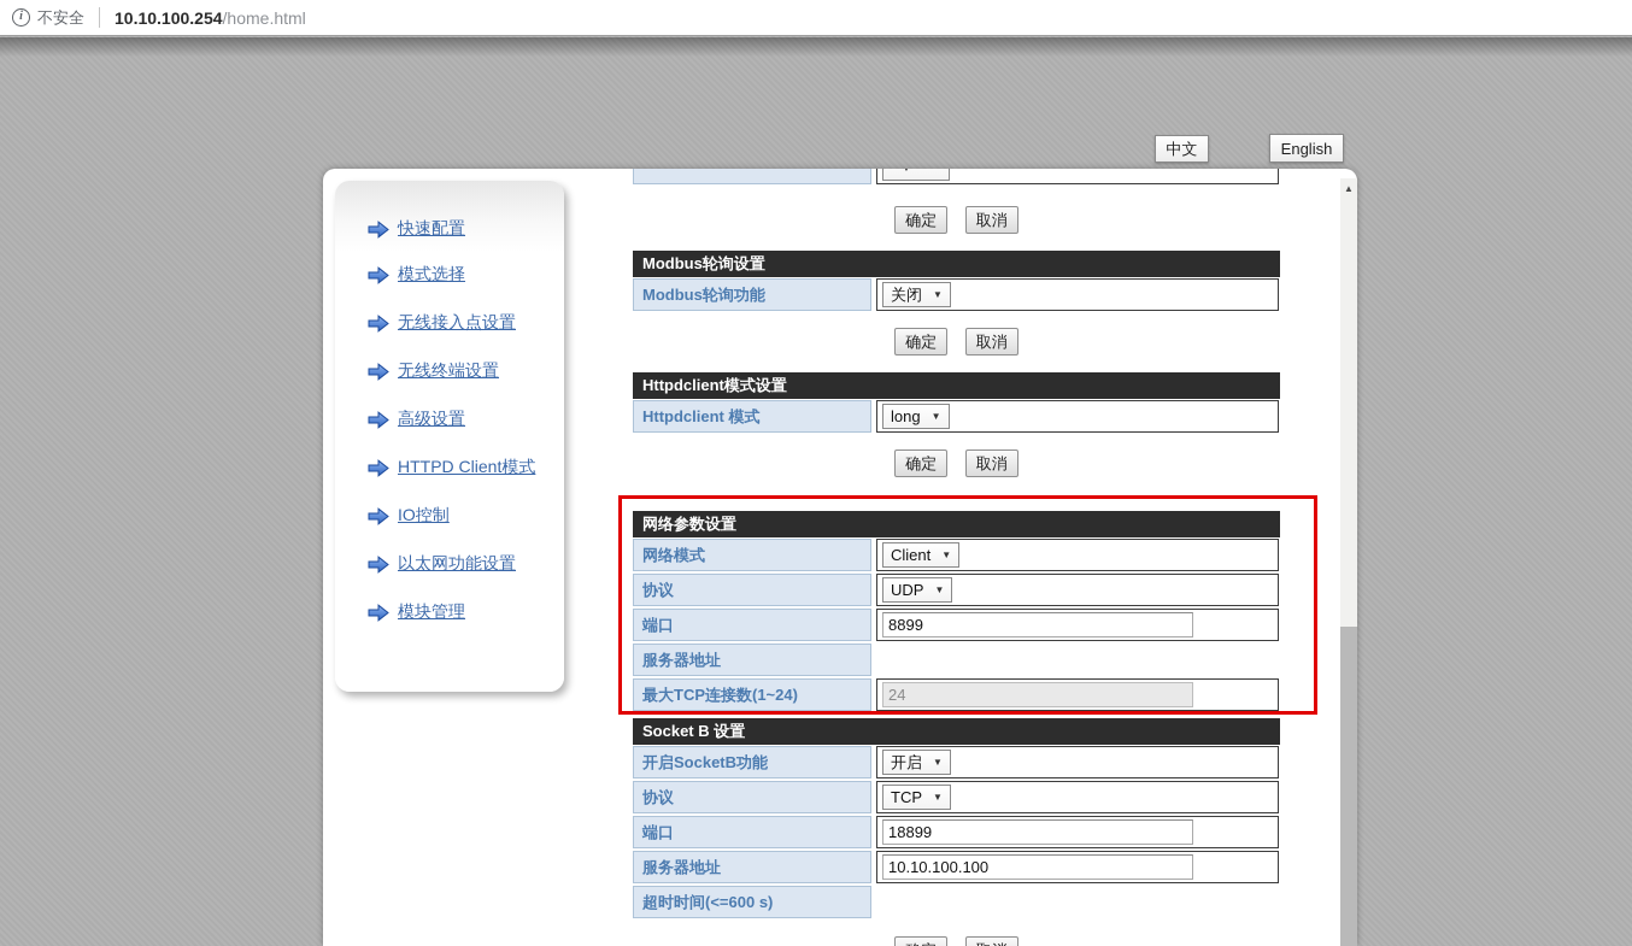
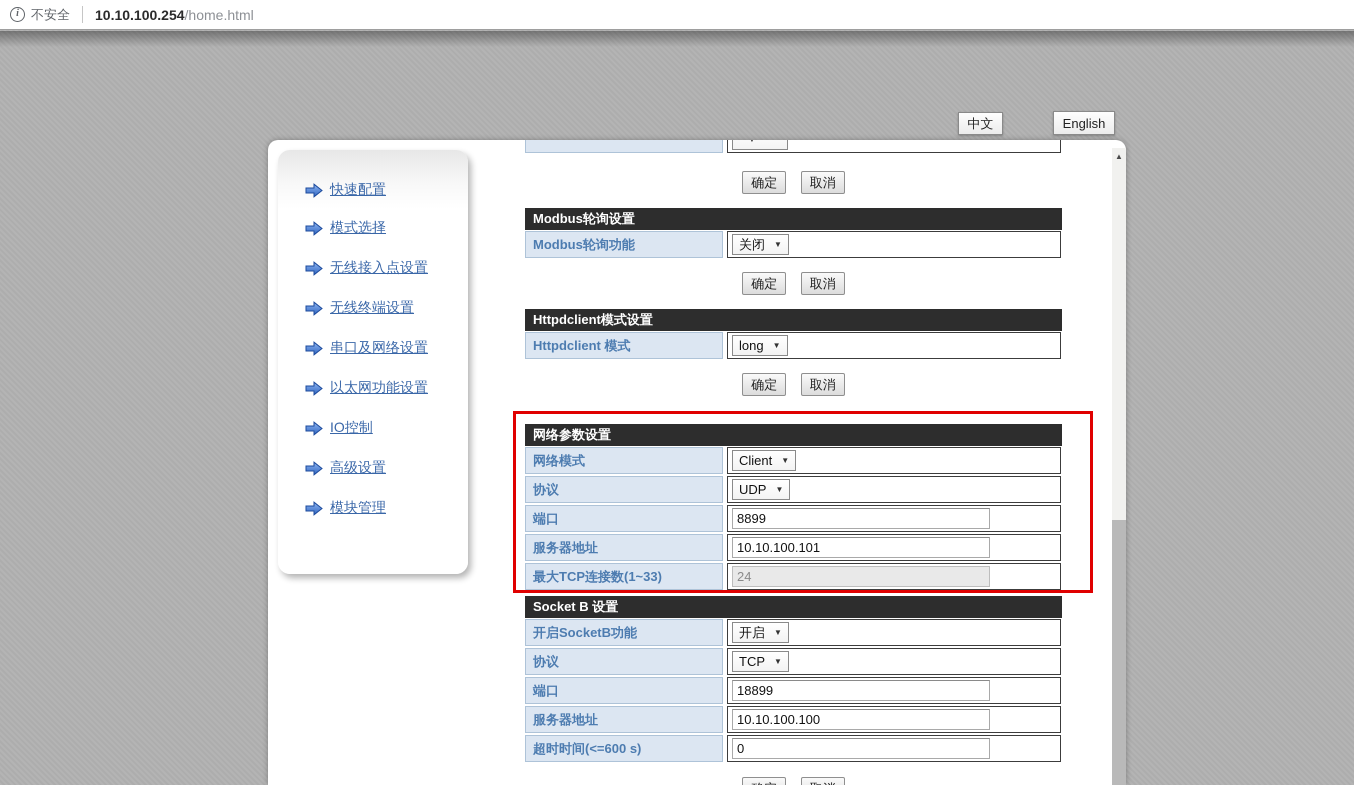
  i
  不安全
  10.10.100.254/home.html
  中文
  English
  快速配置
  模式选择
  无线接入点设置
  无线终端设置
+ 串口及网络设置
- 高级设置
+ 以太网功能设置
- HTTPD Client模式
  IO控制
- 以太网功能设置
+ 高级设置
  模块管理
  ▼
  确定 取消
  Modbus轮询设置
  Modbus轮询功能
  关闭
  ▼
  确定 取消
  Httpdclient模式设置
  Httpdclient 模式
  long
  ▼
  确定 取消
  网络参数设置
  网络模式
  Client
  ▼
  协议
  UDP
  ▼
  端口
  8899
  服务器地址
+ 10.10.100.101
- 最大TCP连接数(1~24)
+ 最大TCP连接数(1~33)
  24
  Socket B 设置
  开启SocketB功能
  开启
  ▼
  协议
  TCP
  ▼
  端口
  18899
  服务器地址
  10.10.100.100
  超时时间(<=600 s)
+ 0
  ▲
